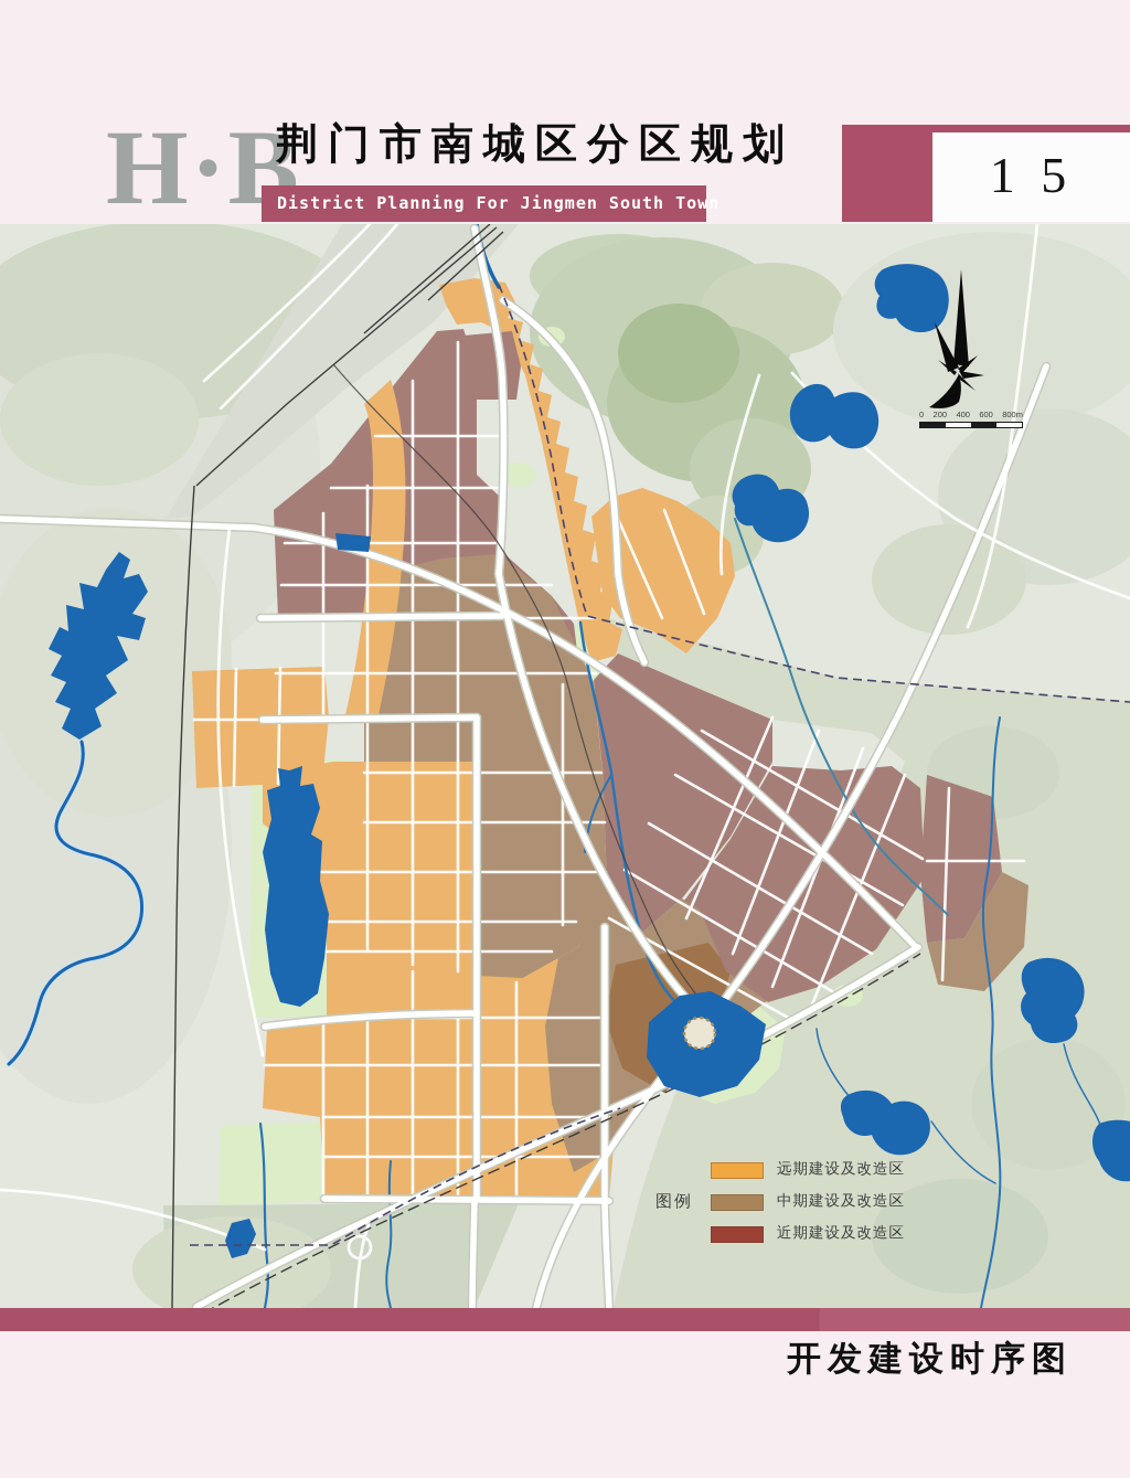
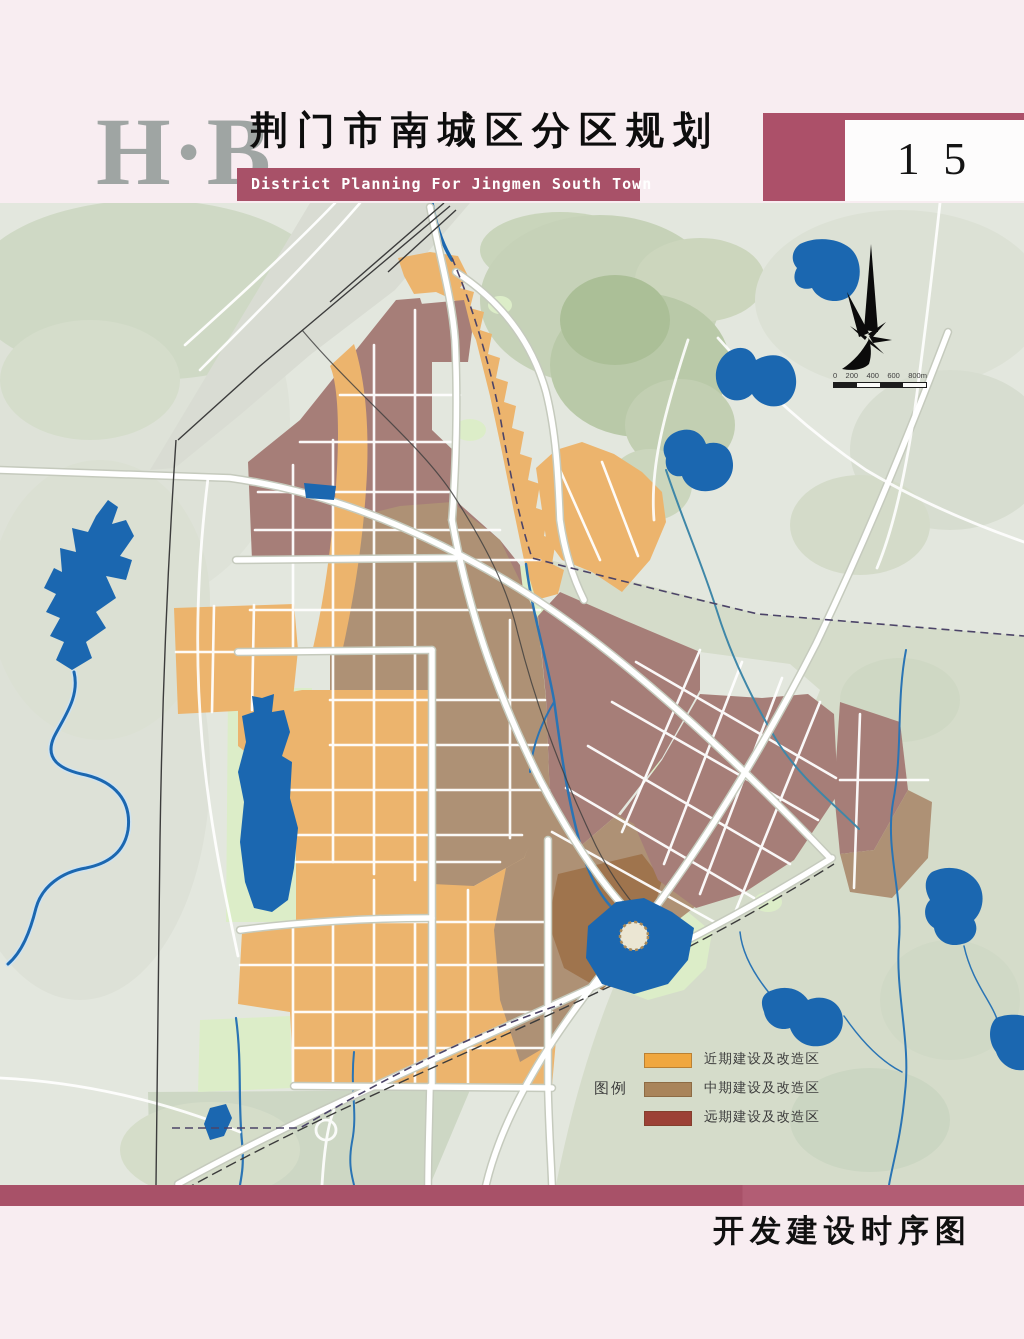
  H·B
  荆门市南城区分区规划
  District Planning For Jingmen South Town
  1 5
  0
  200
  400
  600
  800m
  图例
- 远期建设及改造区
+ 近期建设及改造区
  中期建设及改造区
- 近期建设及改造区
+ 远期建设及改造区
  开发建设时序图
